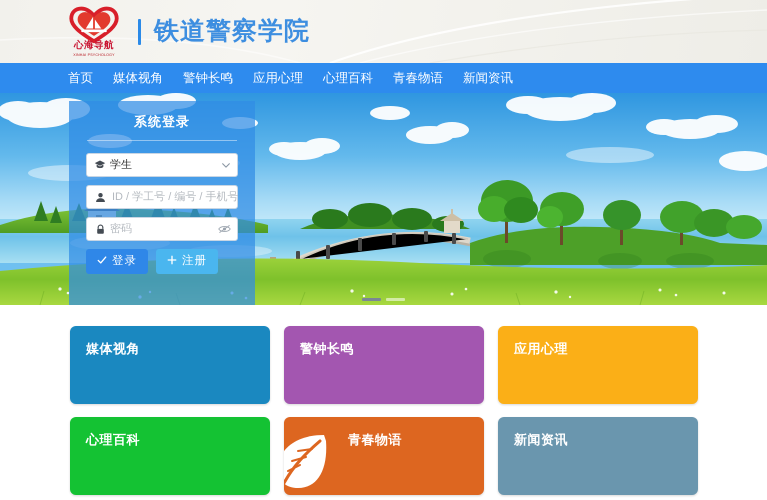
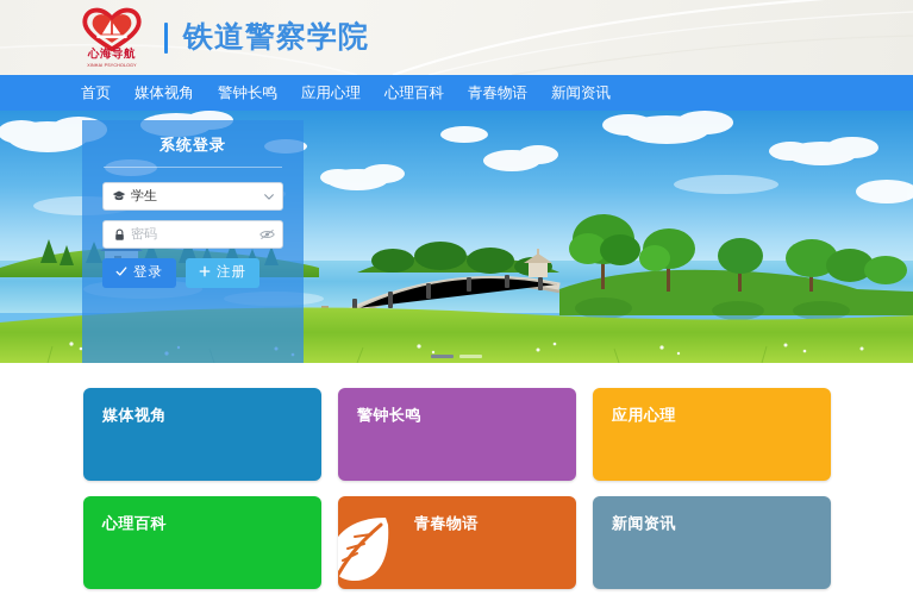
  心海导航
  铁道警察学院
  首页
  媒体视角
  警钟长鸣
  应用心理
  心理百科
  青春物语
  新闻资讯
  系统登录
  学生
- ID / 学工号 / 编号 / 手机号
  密码
  登录
  注册
  媒体视角
  警钟长鸣
  应用心理
  心理百科
  青春物语
  新闻资讯
